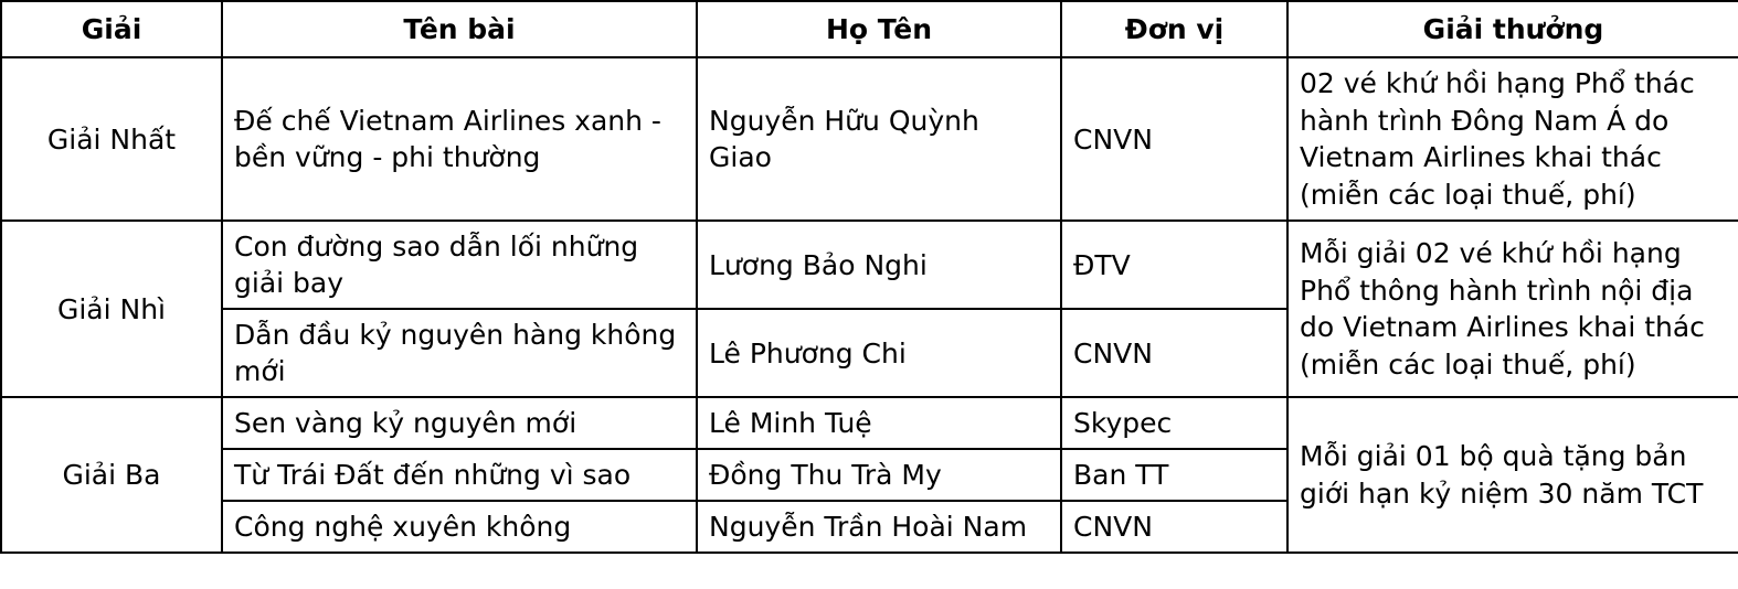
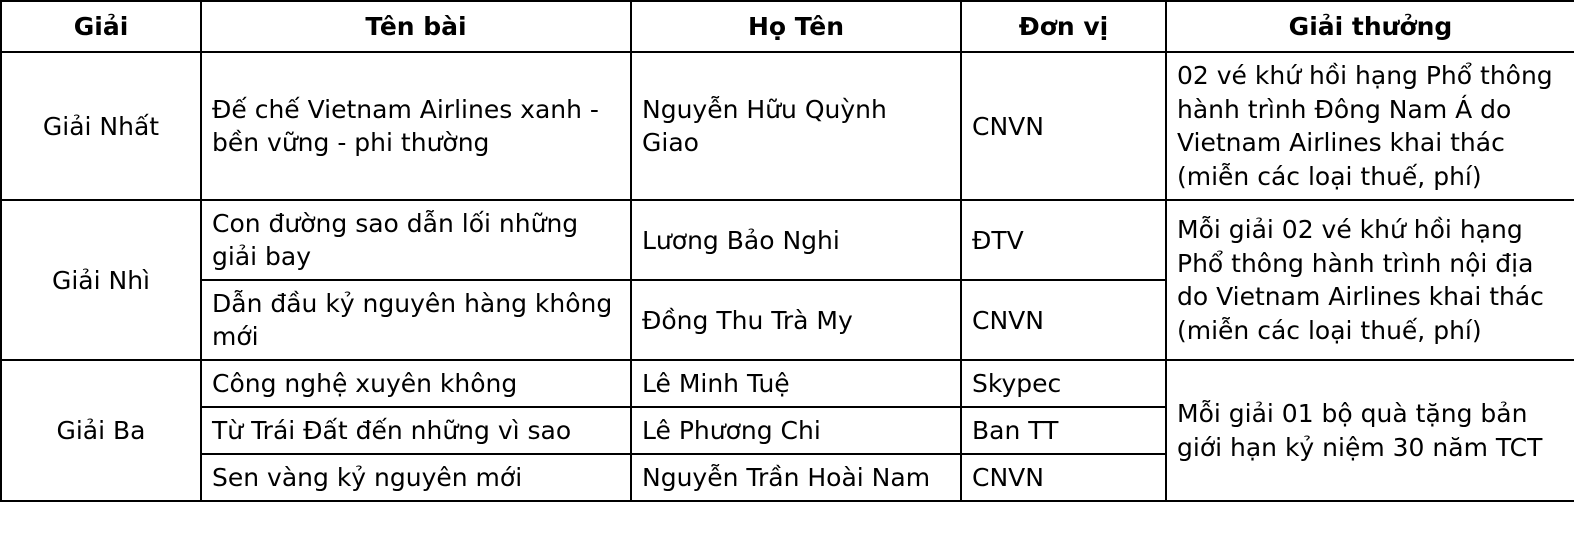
  Giải	Tên bài	Họ Tên	Đơn vị	Giải thưởng
- Giải Nhất	Đế chế Vietnam Airlines xanh - bền vững - phi thường	Nguyễn Hữu Quỳnh Giao	CNVN	02 vé khứ hồi hạng Phổ thác hành trình Đông Nam Á do Vietnam Airlines khai thác (miễn các loại thuế, phí)
+ Giải Nhất	Đế chế Vietnam Airlines xanh - bền vững - phi thường	Nguyễn Hữu Quỳnh Giao	CNVN	02 vé khứ hồi hạng Phổ thông hành trình Đông Nam Á do Vietnam Airlines khai thác (miễn các loại thuế, phí)
  Giải Nhì	Con đường sao dẫn lối những giải bay	Lương Bảo Nghi	ĐTV	Mỗi giải 02 vé khứ hồi hạng Phổ thông hành trình nội địa do Vietnam Airlines khai thác (miễn các loại thuế, phí)
- Dẫn đầu kỷ nguyên hàng không mới	Lê Phương Chi	CNVN
+ Dẫn đầu kỷ nguyên hàng không mới	Đồng Thu Trà My	CNVN
- Giải Ba	Sen vàng kỷ nguyên mới	Lê Minh Tuệ	Skypec	Mỗi giải 01 bộ quà tặng bản giới hạn kỷ niệm 30 năm TCT
+ Giải Ba	Công nghệ xuyên không	Lê Minh Tuệ	Skypec	Mỗi giải 01 bộ quà tặng bản giới hạn kỷ niệm 30 năm TCT
- Từ Trái Đất đến những vì sao	Đồng Thu Trà My	Ban TT
+ Từ Trái Đất đến những vì sao	Lê Phương Chi	Ban TT
- Công nghệ xuyên không	Nguyễn Trần Hoài Nam	CNVN
+ Sen vàng kỷ nguyên mới	Nguyễn Trần Hoài Nam	CNVN
